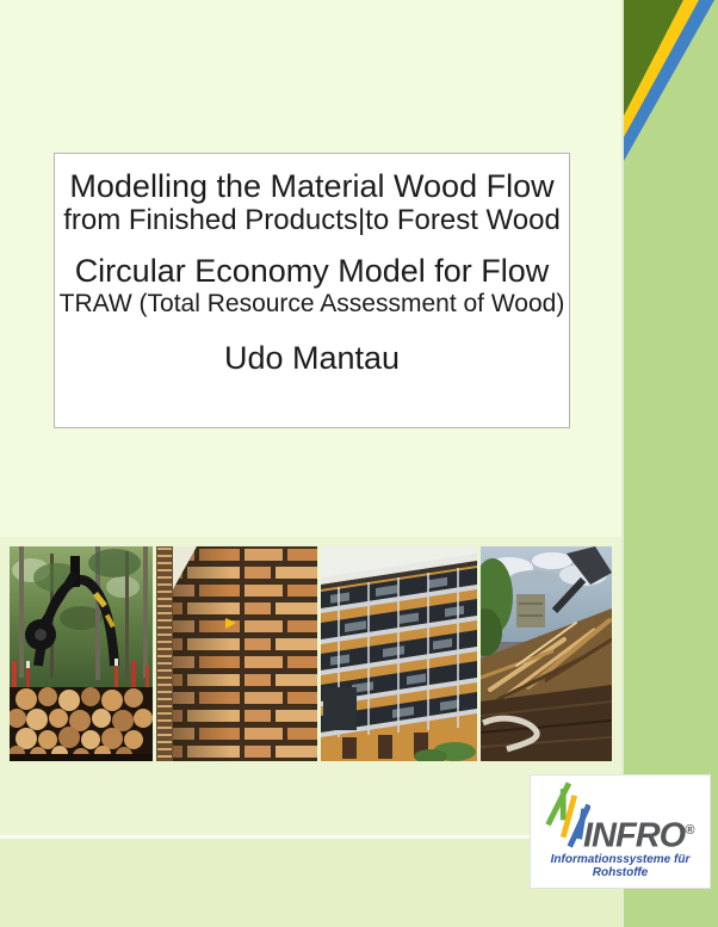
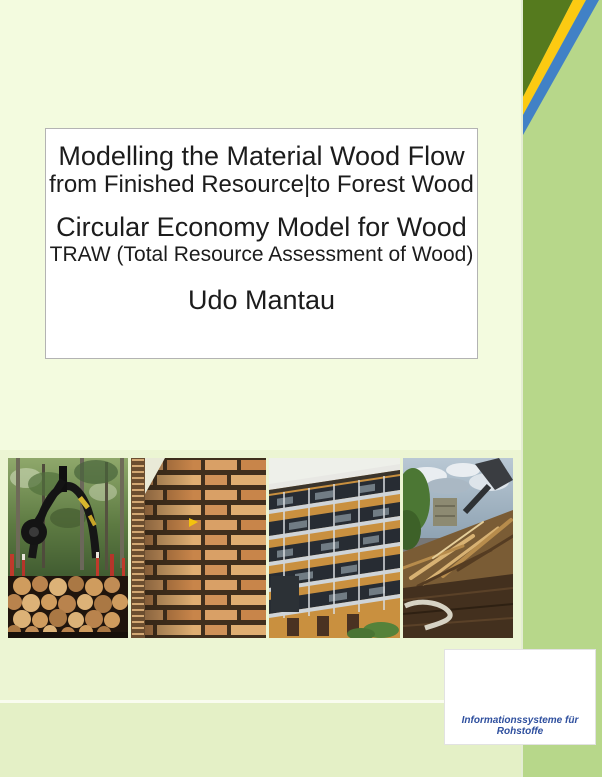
  Modelling the Material Wood Flow
- from Finished Products|to Forest Wood
+ from Finished Resource|to Forest Wood
- Circular Economy Model for Flow
+ Circular Economy Model for Wood
  TRAW (Total Resource Assessment of Wood)
  Udo Mantau
- INFRO®
  Informationssysteme für Rohstoffe
